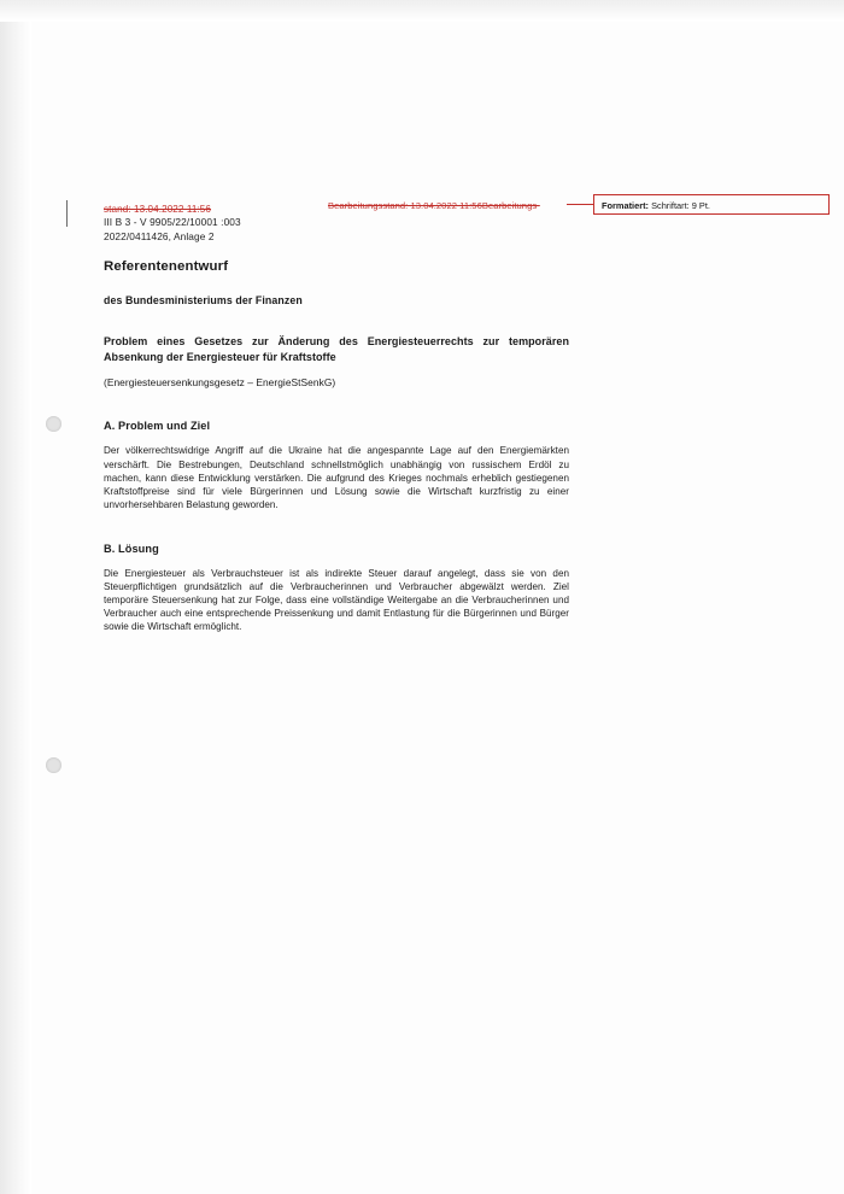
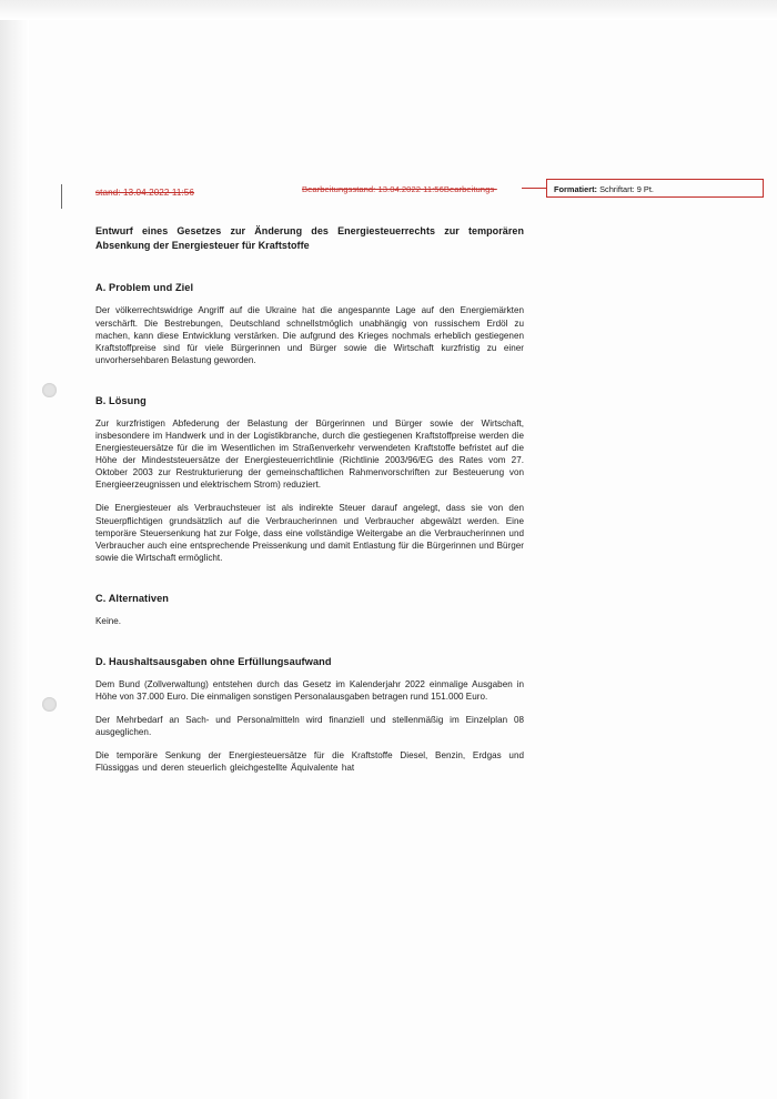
  Bearbeitungsstand: 13.04.2022 11:56Bearbeitungs-
  Formatiert: Schriftart: 9 Pt.
  stand: 13.04.2022 11:56
- III B 3 - V 9905/22/10001 :003
- 2022/0411426, Anlage 2
- Referentenentwurf
- des Bundesministeriums der Finanzen
- Problem eines Gesetzes zur Änderung des Energiesteuerrechts zur temporären Absenkung der Energiesteuer für Kraftstoffe
+ Entwurf eines Gesetzes zur Änderung des Energiesteuerrechts zur temporären Absenkung der Energiesteuer für Kraftstoffe
- (Energiesteuersenkungsgesetz – EnergieStSenkG)
  A. Problem und Ziel
- Der völkerrechtswidrige Angriff auf die Ukraine hat die angespannte Lage auf den Energiemärkten verschärft. Die Bestrebungen, Deutschland schnellstmöglich unabhängig von russischem Erdöl zu machen, kann diese Entwicklung verstärken. Die aufgrund des Krieges nochmals erheblich gestiegenen Kraftstoffpreise sind für viele Bürgerinnen und Lösung sowie die Wirtschaft kurzfristig zu einer unvorhersehbaren Belastung geworden.
+ Der völkerrechtswidrige Angriff auf die Ukraine hat die angespannte Lage auf den Energiemärkten verschärft. Die Bestrebungen, Deutschland schnellstmöglich unabhängig von russischem Erdöl zu machen, kann diese Entwicklung verstärken. Die aufgrund des Krieges nochmals erheblich gestiegenen Kraftstoffpreise sind für viele Bürgerinnen und Bürger sowie die Wirtschaft kurzfristig zu einer unvorhersehbaren Belastung geworden.
  B. Lösung
+ Zur kurzfristigen Abfederung der Belastung der Bürgerinnen und Bürger sowie der Wirtschaft, insbesondere im Handwerk und in der Logistikbranche, durch die gestiegenen Kraftstoffpreise werden die Energiesteuersätze für die im Wesentlichen im Straßenverkehr verwendeten Kraftstoffe befristet auf die Höhe der Mindeststeuersätze der Energiesteuerrichtlinie (Richtlinie 2003/96/EG des Rates vom 27. Oktober 2003 zur Restrukturierung der gemeinschaftlichen Rahmenvorschriften zur Besteuerung von Energieerzeugnissen und elektrischem Strom) reduziert.
- Die Energiesteuer als Verbrauchsteuer ist als indirekte Steuer darauf angelegt, dass sie von den Steuerpflichtigen grundsätzlich auf die Verbraucherinnen und Verbraucher abgewälzt werden. Ziel temporäre Steuersenkung hat zur Folge, dass eine vollständige Weitergabe an die Verbraucherinnen und Verbraucher auch eine entsprechende Preissenkung und damit Entlastung für die Bürgerinnen und Bürger sowie die Wirtschaft ermöglicht.
+ Die Energiesteuer als Verbrauchsteuer ist als indirekte Steuer darauf angelegt, dass sie von den Steuerpflichtigen grundsätzlich auf die Verbraucherinnen und Verbraucher abgewälzt werden. Eine temporäre Steuersenkung hat zur Folge, dass eine vollständige Weitergabe an die Verbraucherinnen und Verbraucher auch eine entsprechende Preissenkung und damit Entlastung für die Bürgerinnen und Bürger sowie die Wirtschaft ermöglicht.
+ C. Alternativen
+ Keine.
+ D. Haushaltsausgaben ohne Erfüllungsaufwand
+ Dem Bund (Zollverwaltung) entstehen durch das Gesetz im Kalenderjahr 2022 einmalige Ausgaben in Höhe von 37.000 Euro. Die einmaligen sonstigen Personalausgaben betragen rund 151.000 Euro.
+ Der Mehrbedarf an Sach- und Personalmitteln wird finanziell und stellenmäßig im Einzelplan 08 ausgeglichen.
+ Die temporäre Senkung der Energiesteuersätze für die Kraftstoffe Diesel, Benzin, Erdgas und Flüssiggas und deren steuerlich gleichgestellte Äquivalente hat
